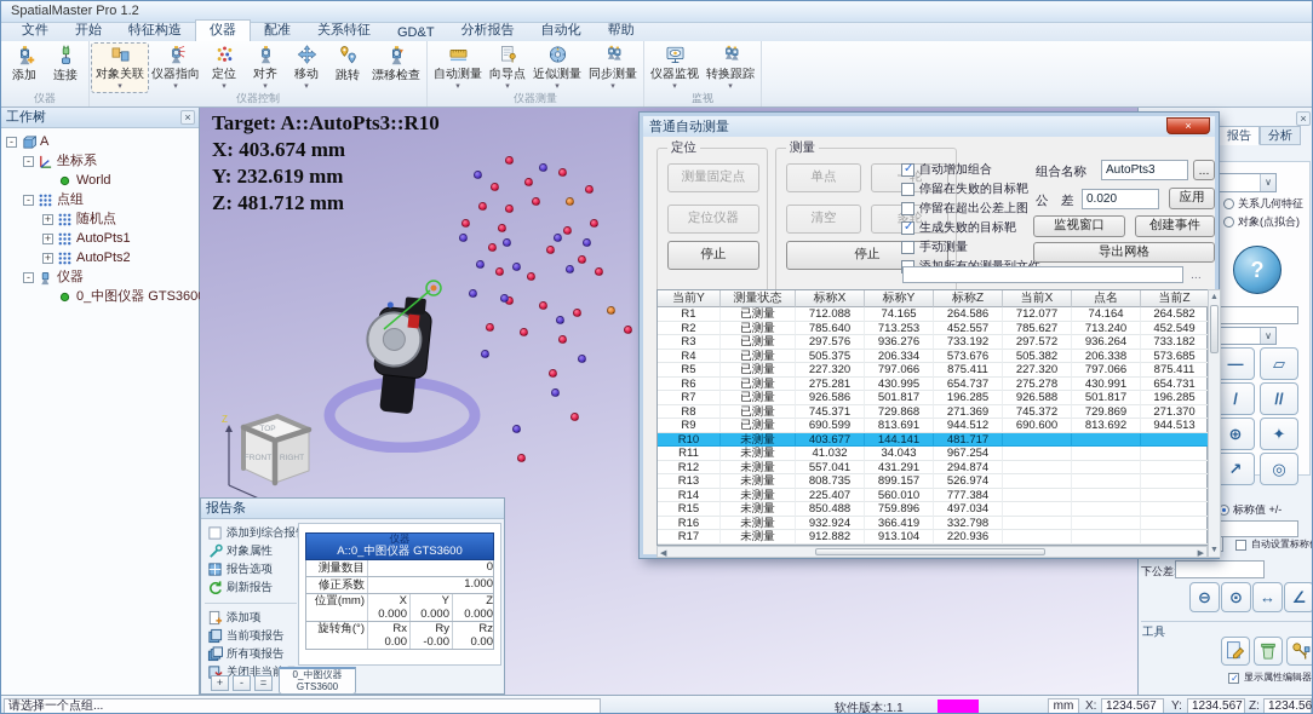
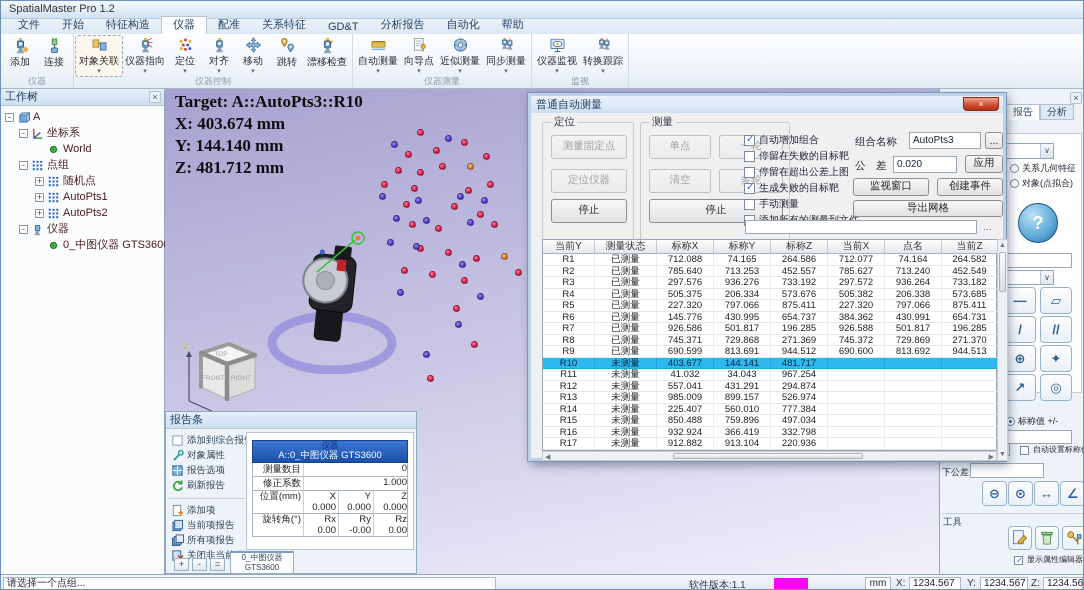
  SpatialMaster Pro 1.2
  文件
  开始
  特征构造
  仪器
  配准
  关系特征
  GD&T
  分析报告
  自动化
  帮助
  添加
  连接
  仪器
  对象关联
  仪器指向
  定位
  对齐
  移动
  跳转
  漂移检查
  仪器控制
  自动测量
  向导点
  近似测量
  同步测量
  仪器测量
  仪器监视
  转换跟踪
  监视
  工作树
  ×
  -
  A
  -
  坐标系
  World
  -
  点组
  +
  随机点
  +
  AutoPts1
  +
  AutoPts2
  -
  仪器
  0_中图仪器 GTS360
  Target: A::AutoPts3::R10
  X: 403.674 mm
- Y: 232.619 mm
+ Y: 144.140 mm
  Z: 481.712 mm
  Z
  报告条
  添加到综合报
  对象属性
  报告选项
  刷新报告
  添加项
  当前项报告
  所有项报告
  +
  -
  =
  仪器
  A::0_中图仪器 GTS3600
  测量数目
  0
  修正系数
  1.000
  位置(mm)
  X
  0.000
  Y
  0.000
  Z
  0.000
  旋转角(°)
  Rx
  0.00
  Ry
  -0.00
  Rz
  0.00
  0_中图仪器
  GTS3600
  ×
  报告
  分析
  ∨
  关系几何特征
  对象(点拟合)
  ?
  ∨
  —
  ▱
  /
  //
  ⊕
  ✦
  ↗
  ◎
  标称值 +/-
  自动设置标称
  下公差
  ⊖
  ⊙
  ↔
  ∠
  工具
  显示属性编辑器
  普通自动测量
  ×
  定位
  测量固定点
  定位仪器
  停止
  测量
  单点
  一轮
  清空
  多轮
  停止
  自动增加组合
  停留在失败的目标靶
  停留在超出公差上图
  生成失败的目标靶
  手动测量
  组合名称
  AutoPts3
  ...
  公 差
  0.020
  应用
  监视窗口
  创建事件
  导出网格
  ...
  当前Y
  测量状态
  标称X
  标称Y
  标称Z
  当前X
  点名
  当前Z
  R1
  已测量
  712.088
  74.165
  264.586
  712.077
  74.164
  264.582
  R2
  已测量
  785.640
  713.253
  452.557
  785.627
  713.240
  452.549
  R3
  已测量
  297.576
  936.276
  733.192
  297.572
  936.264
  733.182
  R4
  已测量
  505.375
  206.334
  573.676
  505.382
  206.338
  573.685
  R5
  已测量
  227.320
  797.066
  875.411
  227.320
  797.066
  875.411
  R6
  已测量
- 275.281
+ 145.776
  430.995
  654.737
- 275.278
+ 384.362
  430.991
  654.731
  R7
  已测量
  926.586
  501.817
  196.285
  926.588
  501.817
  196.285
  R8
  已测量
  745.371
  729.868
  271.369
  745.372
  729.869
  271.370
  R9
  已测量
  690.599
  813.691
  944.512
  690.600
  813.692
  944.513
  R10
  未测量
  403.677
  144.141
  481.717
  R11
  未测量
  41.032
  34.043
  967.254
  R12
  未测量
  557.041
  431.291
  294.874
  R13
  未测量
- 808.735
+ 985.009
  899.157
  526.974
  R14
  未测量
  225.407
  560.010
  777.384
  R15
  未测量
  850.488
  759.896
  497.034
  R16
  未测量
  932.924
  366.419
  332.798
  R17
  未测量
  912.882
  913.104
  220.936
  请选择一个点组...
  软件版本:1.1
  mm
  X:
  1234.567
  Y:
  1234.567
  Z:
  1234.56
